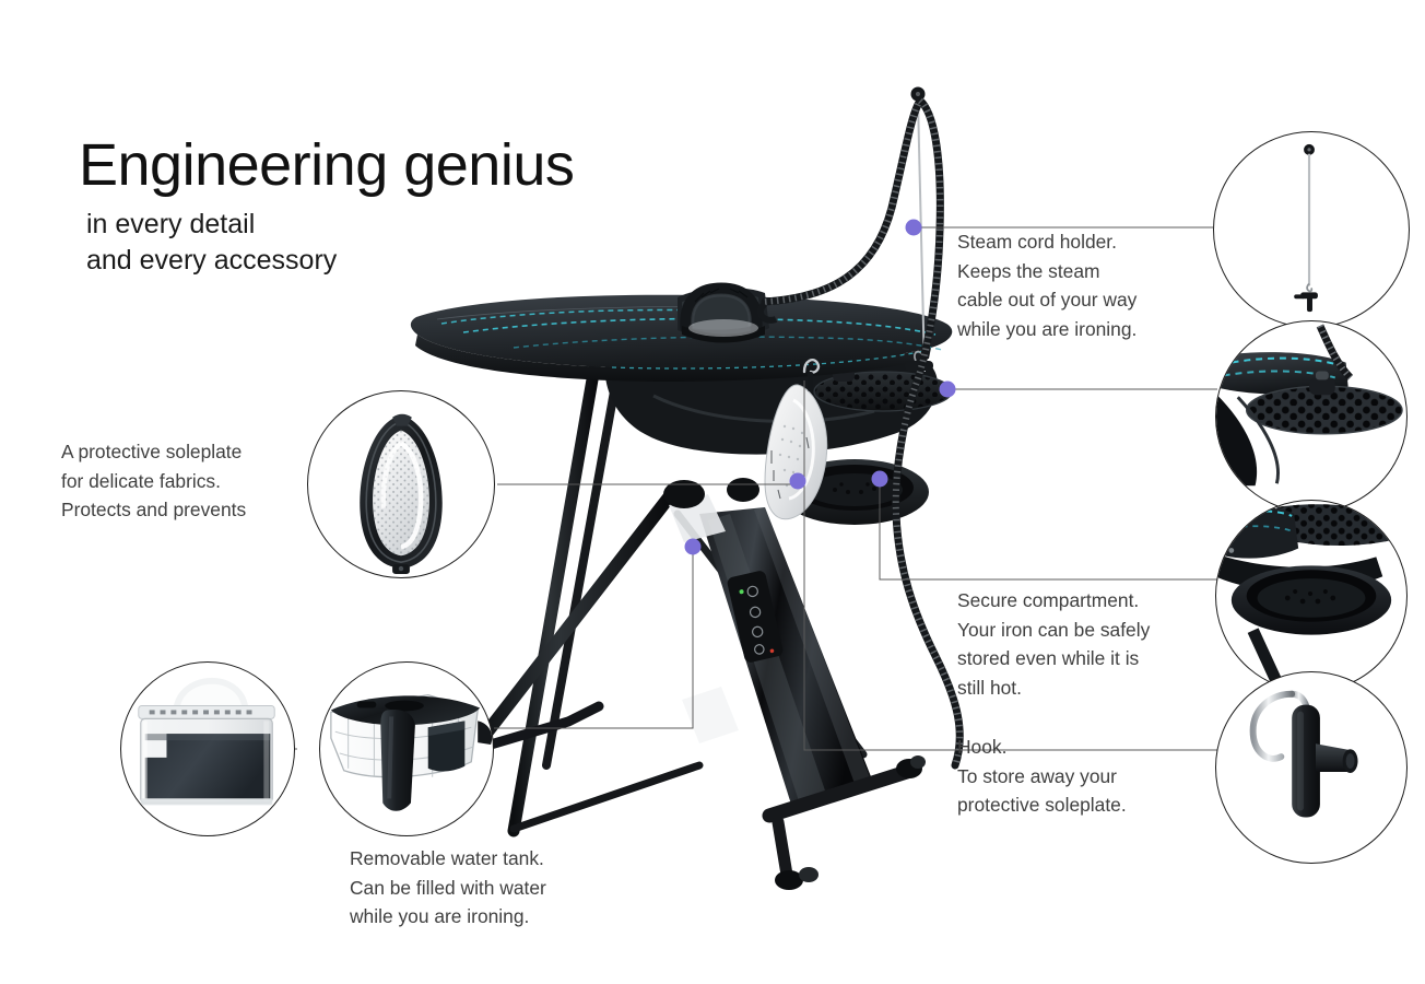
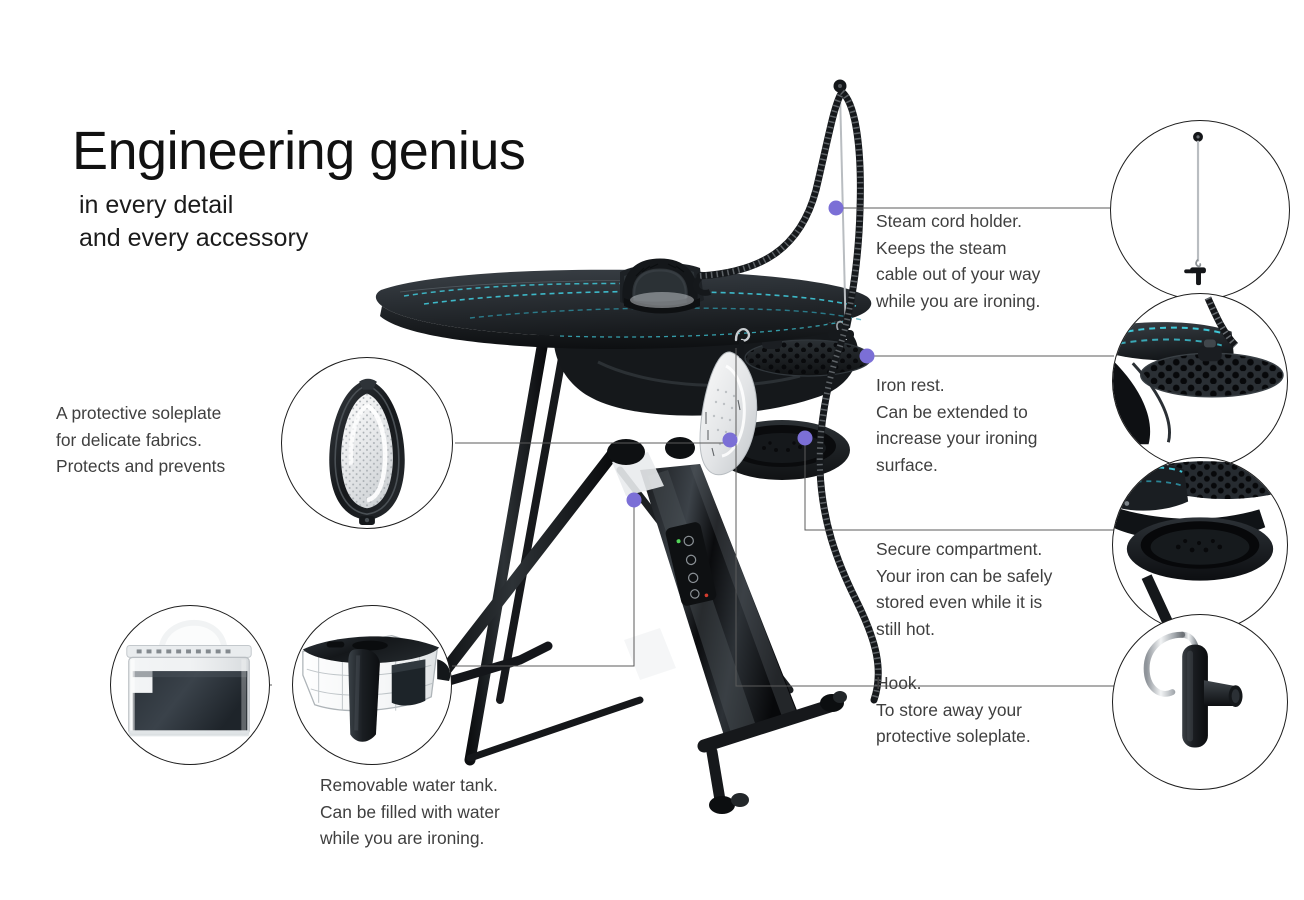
  Engineering genius
  in every detail
  and every accessory
  Steam cord holder.
  Keeps the steam
  cable out of your way
  while you are ironing.
+ Iron rest.
+ Can be extended to
+ increase your ironing
+ surface.
  Secure compartment.
  Your iron can be safely
  stored even while it is
  still hot.
  Hook.
  To store away your
  protective soleplate.
  A protective soleplate
  for delicate fabrics.
  Protects and prevents
  Removable water tank.
  Can be filled with water
  while you are ironing.
